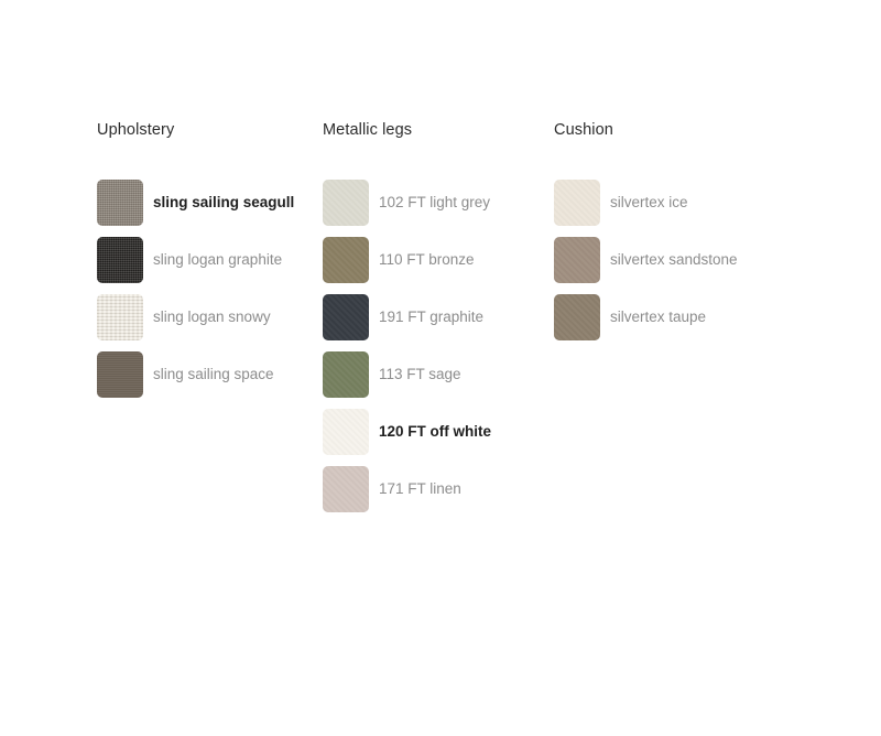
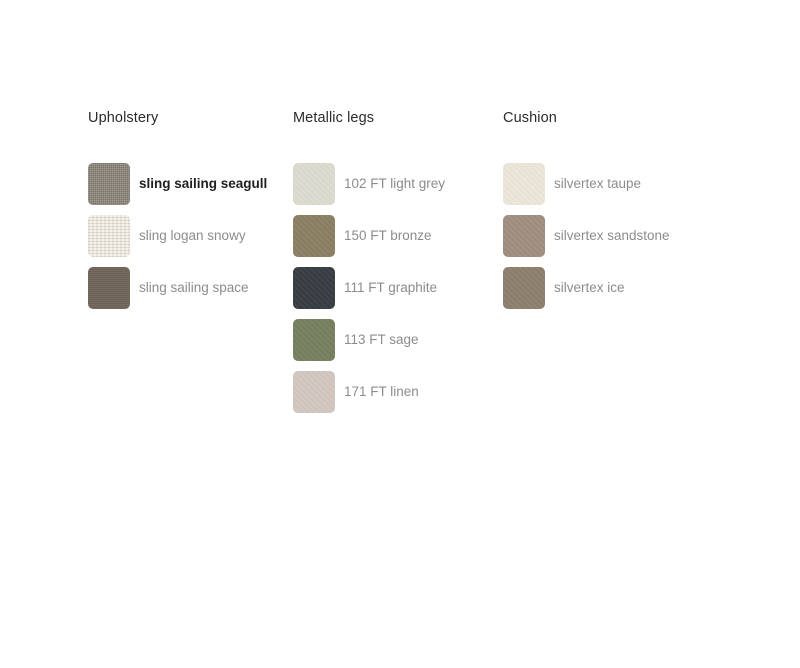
  Upholstery
  sling sailing seagull
- sling logan graphite
  sling logan snowy
  sling sailing space
  Metallic legs
  102 FT light grey
- 110 FT bronze
+ 150 FT bronze
- 191 FT graphite
+ 111 FT graphite
  113 FT sage
- 120 FT off white
  171 FT linen
  Cushion
- silvertex ice
+ silvertex taupe
  silvertex sandstone
- silvertex taupe
+ silvertex ice
